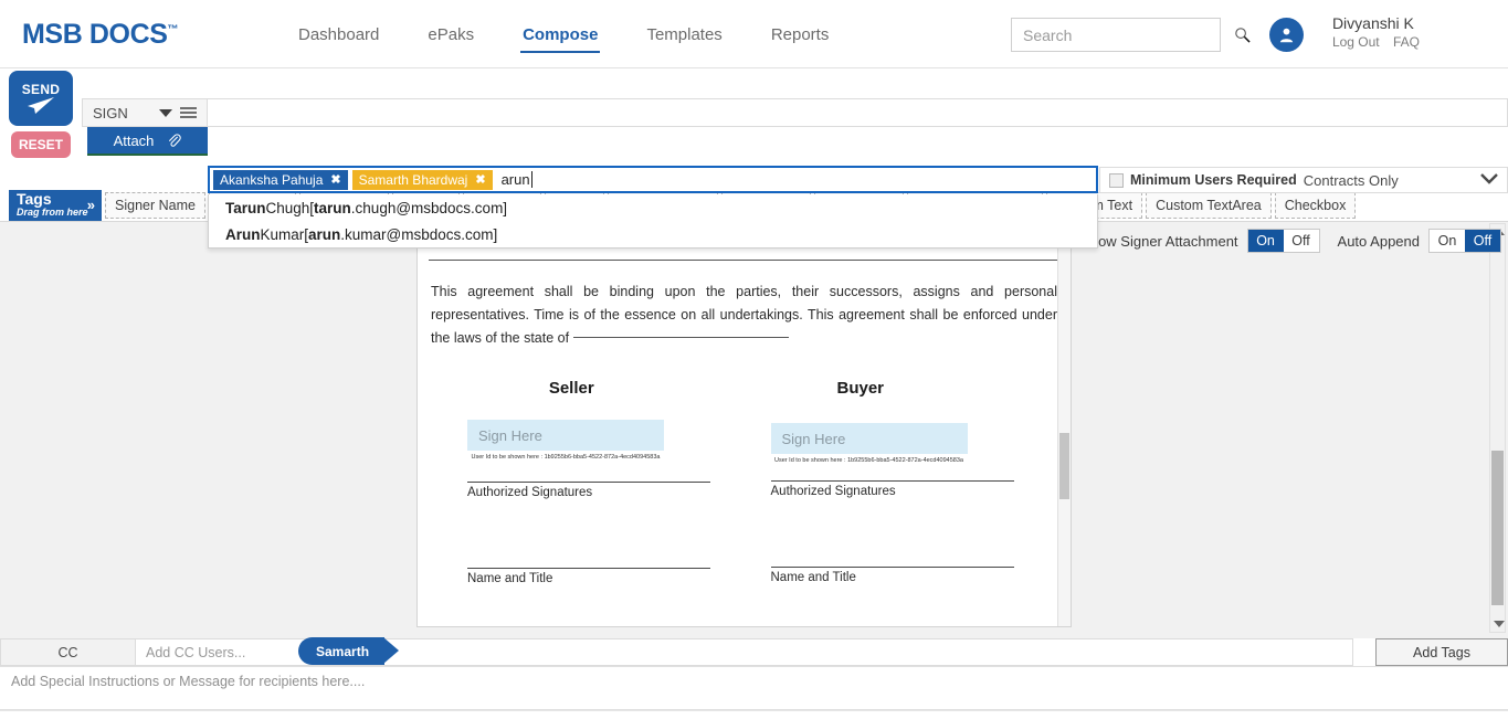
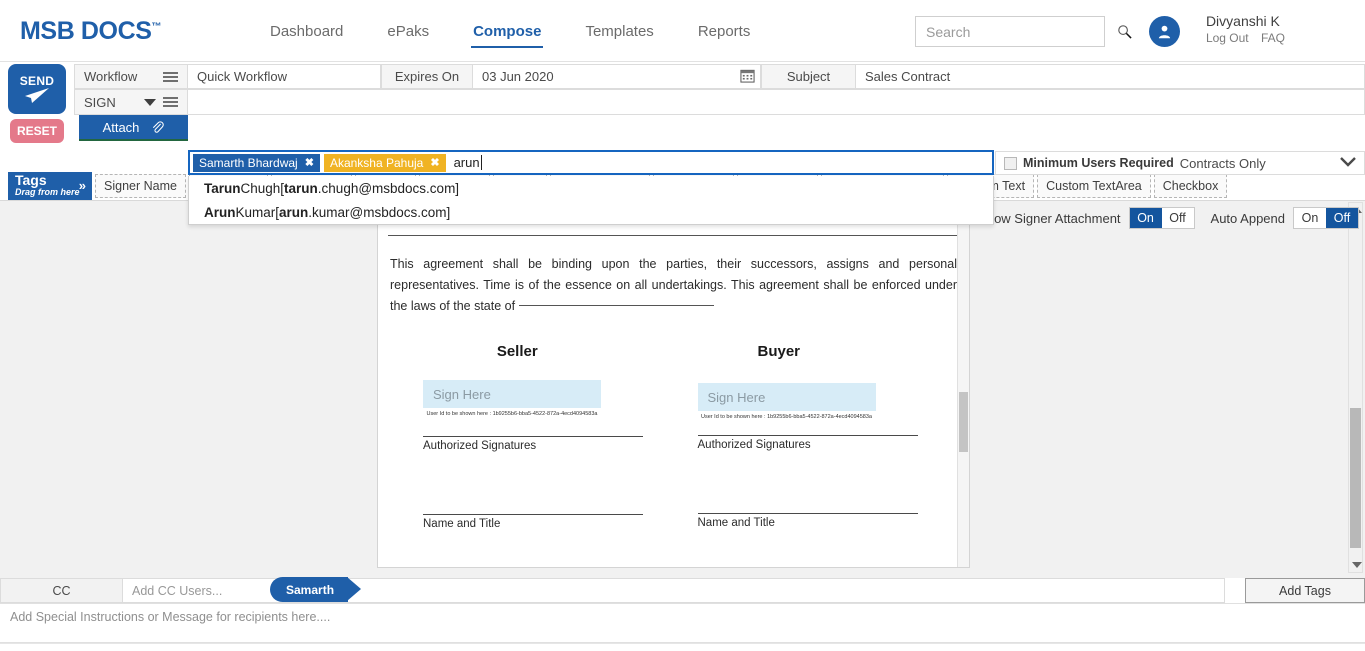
  MSB DOCS™
  Dashboard
  ePaks
  Compose
  Templates
  Reports
  Search
  Divyanshi K
  Log Out FAQ
  SEND
  RESET
+ Workflow
+ Quick Workflow
+ Expires On
+ 03 Jun 2020
+ Subject
+ Sales Contract
  SIGN
  Attach
- Akanksha Pahuja
+ Samarth Bhardwaj
  ✖
- Samarth Bhardwaj
+ Akanksha Pahuja
  ✖
  arun
  Tarun
  Chugh[
  tarun
  .chugh@msbdocs.com]
  Arun
  Kumar[
  arun
  .kumar@msbdocs.com]
  Minimum Users Required
  Contracts Only
  ow Signer Attachment
  On
  Off
  Auto Append
  On
  Off
  Tags
  Drag from here
  »
  Signer Name
  Custom TextArea
  Checkbox
  Samarth
  This agreement shall be binding upon the parties, their successors, assigns and personal representatives. Time is of the essence on all undertakings. This agreement shall be enforced under the laws of the state of
  Seller
  Sign Here
  Authorized Signatures
  Name and Title
  Buyer
  Sign Here
  Authorized Signatures
  Name and Title
  CC
  Add CC Users...
  Add Tags
  Add Special Instructions or Message for recipients here....
